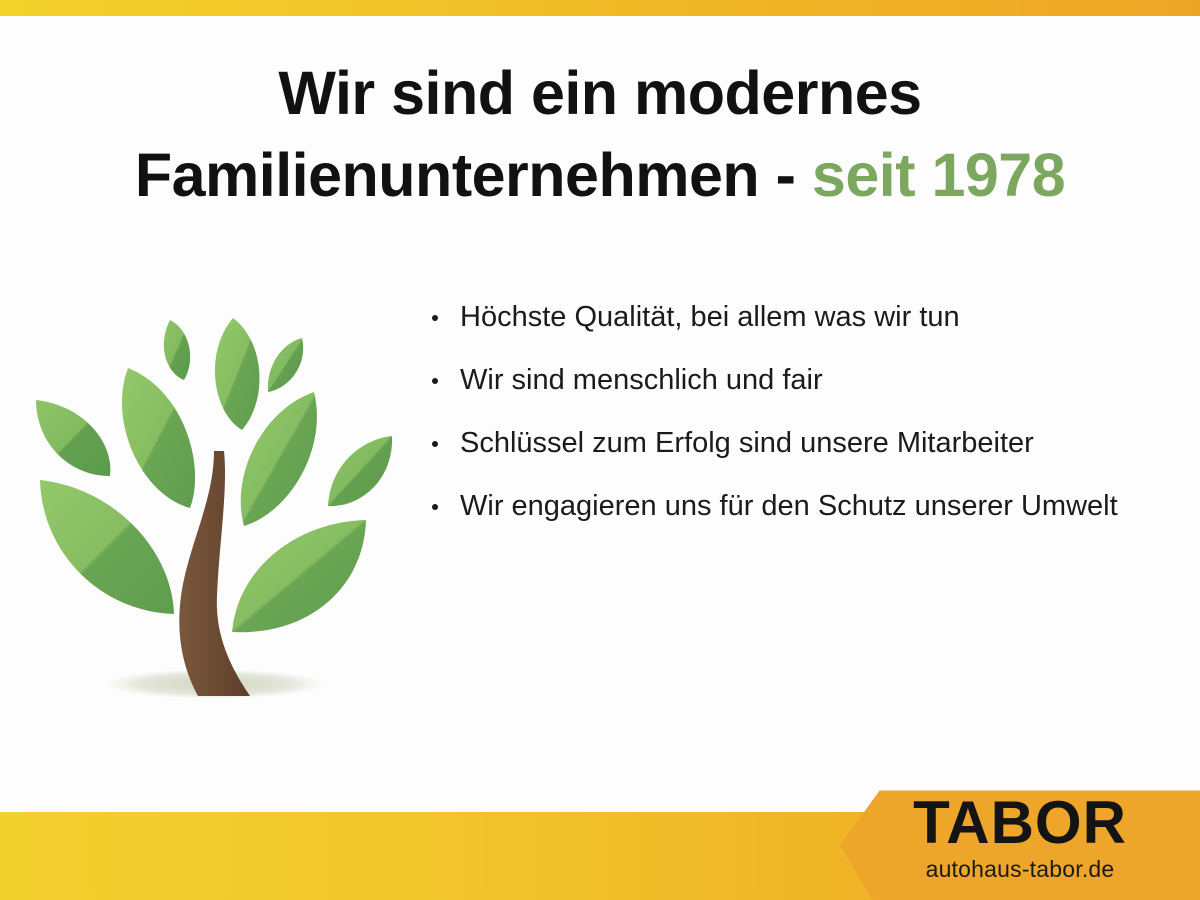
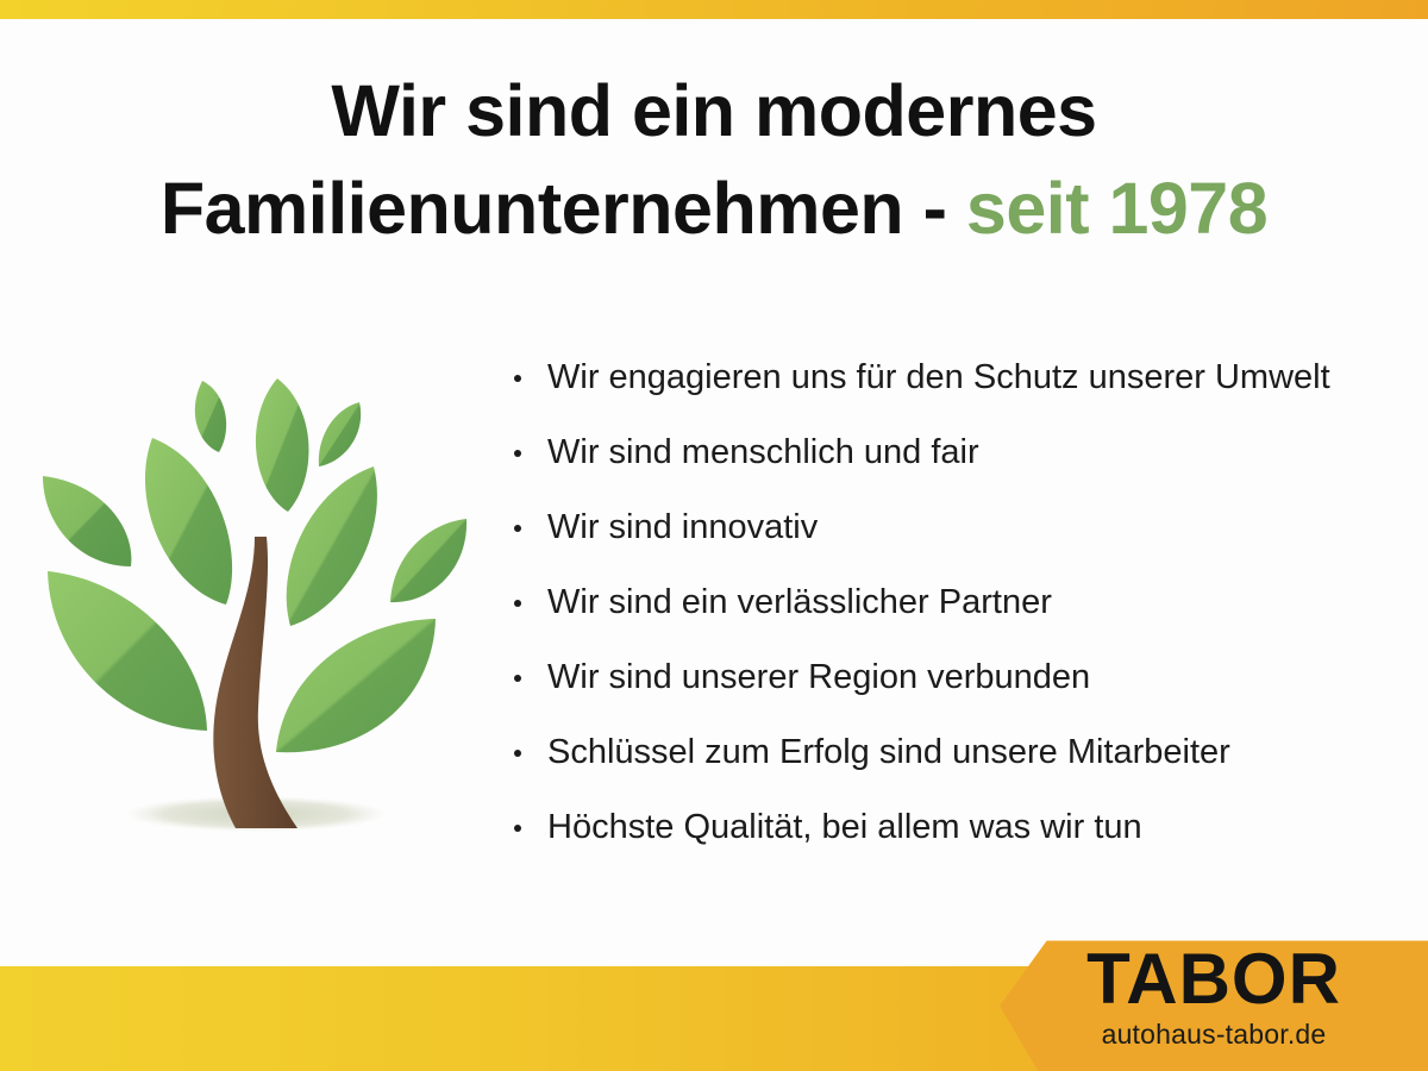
  Wir sind ein modernes
  Familienunternehmen - seit 1978
- Höchste Qualität, bei allem was wir tun
+ Wir engagieren uns für den Schutz unserer Umwelt
  Wir sind menschlich und fair
+ Wir sind innovativ
+ Wir sind ein verlässlicher Partner
+ Wir sind unserer Region verbunden
  Schlüssel zum Erfolg sind unsere Mitarbeiter
- Wir engagieren uns für den Schutz unserer Umwelt
+ Höchste Qualität, bei allem was wir tun
  TABOR
  autohaus-tabor.de
